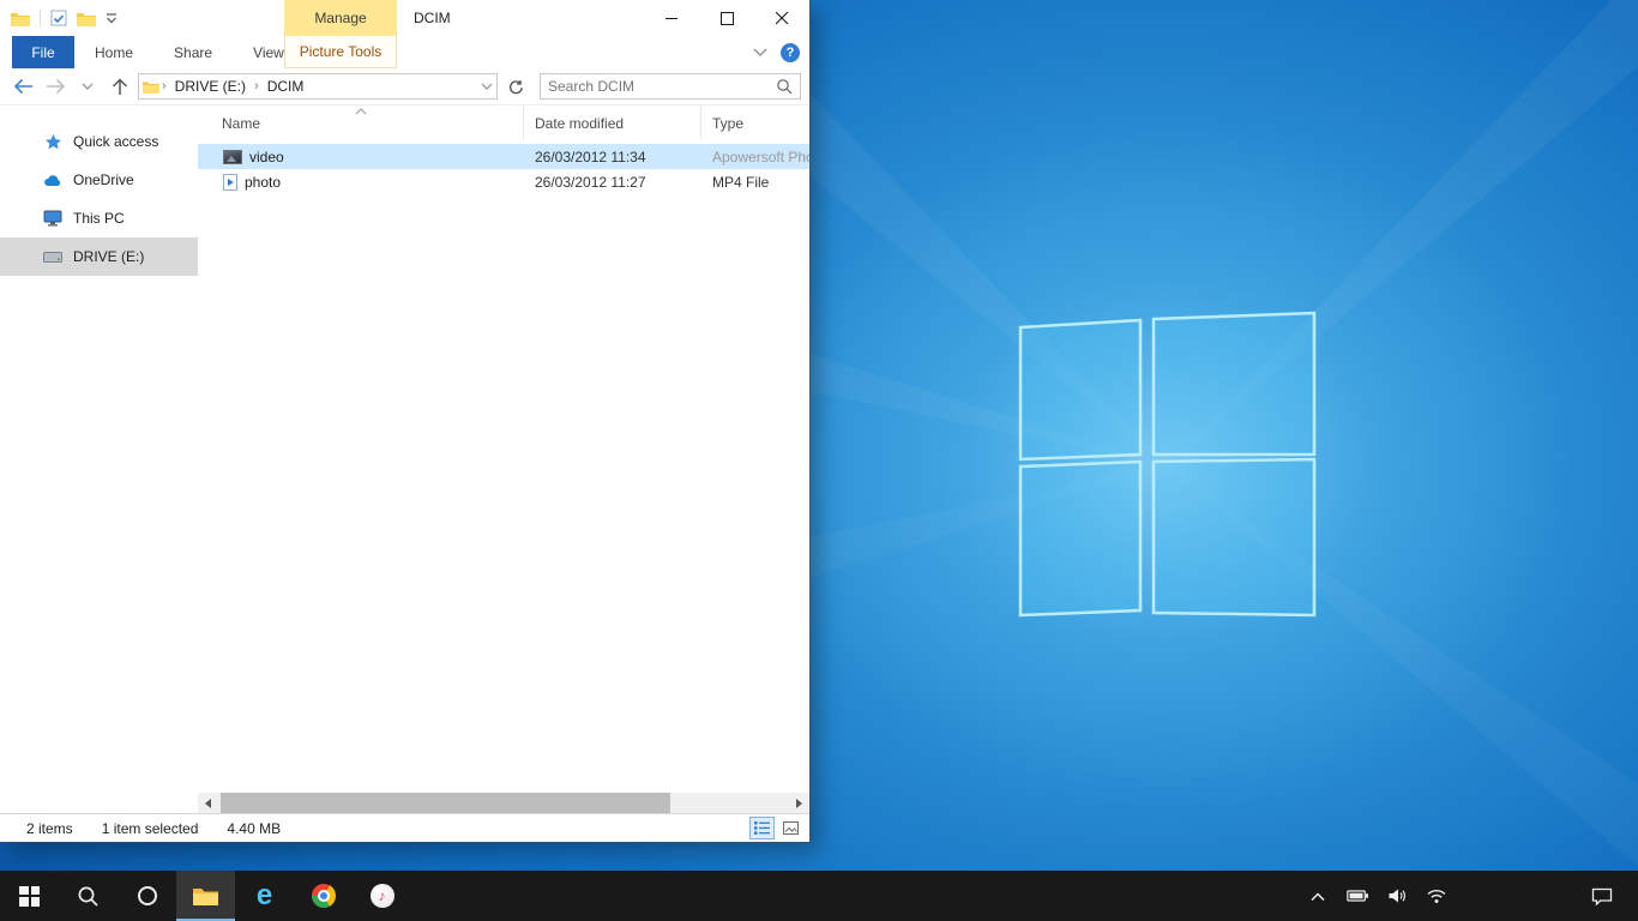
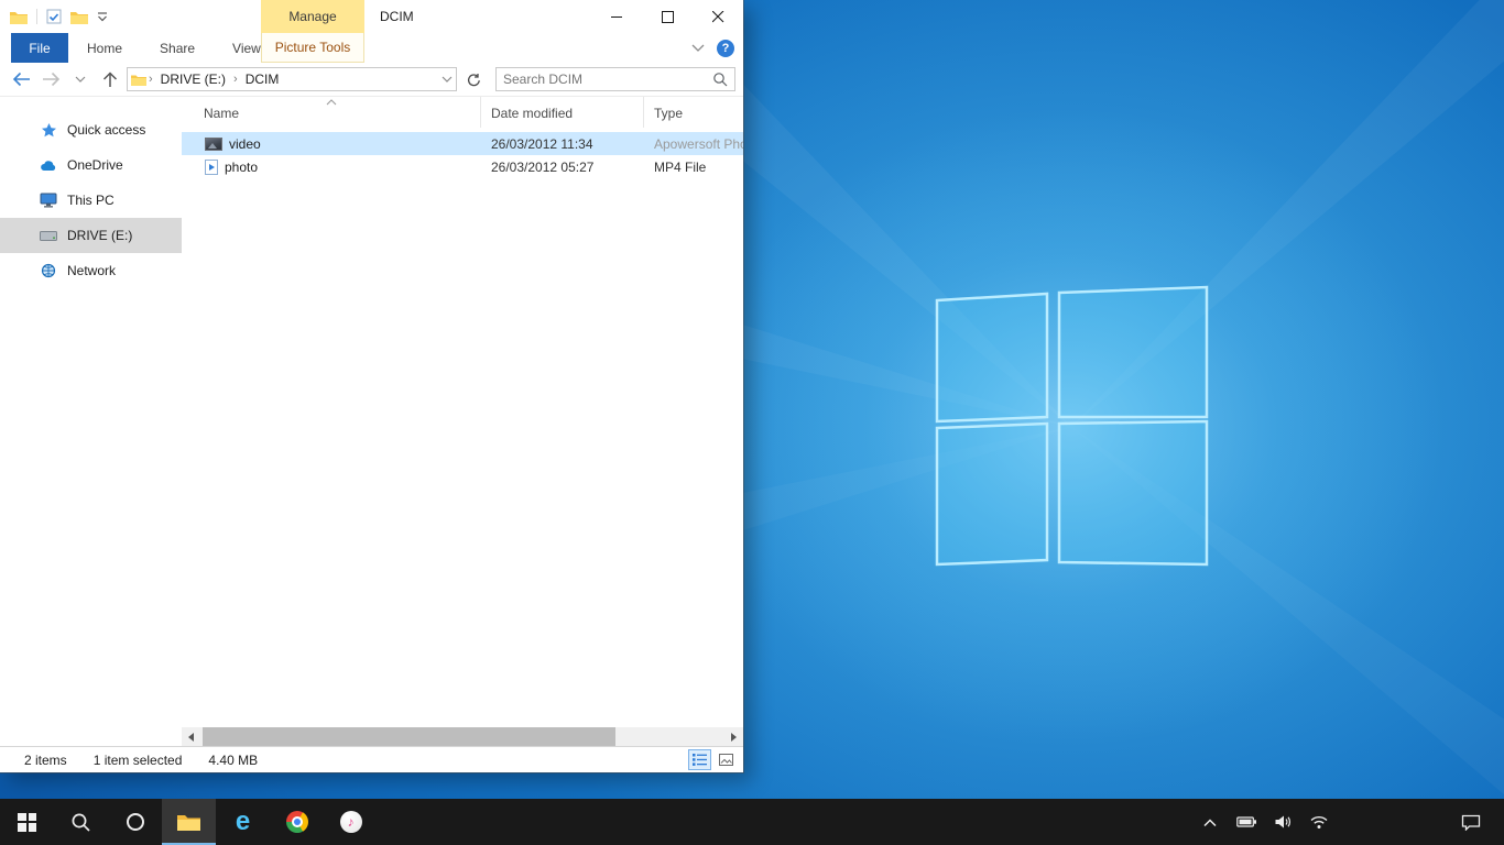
  Manage
  DCIM
  File
  Home
  Share
  View
  Picture Tools
  ?
  ›
  DRIVE (E:)
  ›
  DCIM
  Search DCIM
  Quick access
  OneDrive
  This PC
  DRIVE (E:)
+ Network
  Name
  Date modified
  Type
  video
  26/03/2012 11:34
  Apowersoft Ph
  photo
- 26/03/2012 11:27
+ 26/03/2012 05:27
  MP4 File
  2 items
  1 item selected
  4.40 MB
  e
  ♪
